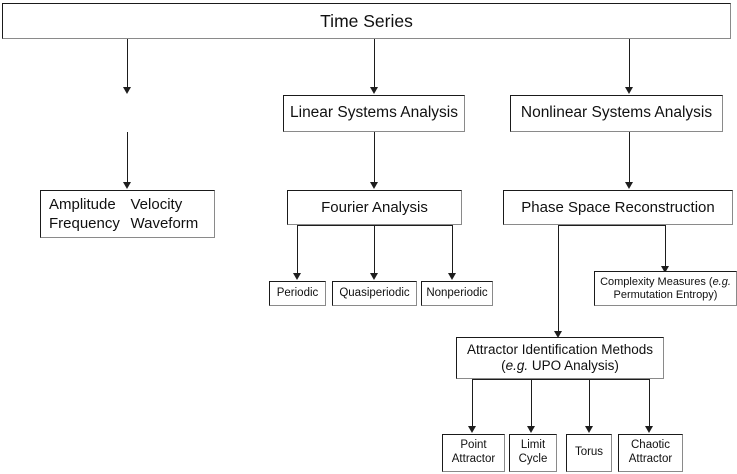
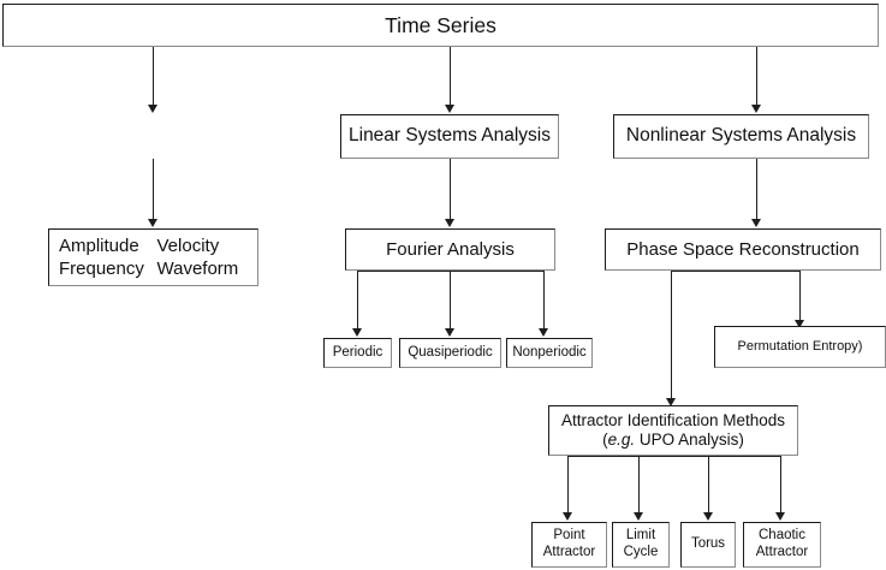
  Time Series
  Linear Systems Analysis
  Nonlinear Systems Analysis
  Amplitude
  Velocity
  Frequency
  Waveform
  Fourier Analysis
  Phase Space Reconstruction
  Periodic
  Quasiperiodic
  Nonperiodic
- Complexity Measures (e.g.
  Permutation Entropy)
  Attractor Identification Methods
  (e.g. UPO Analysis)
  Point
  Attractor
  Limit
  Cycle
  Torus
  Chaotic
  Attractor
